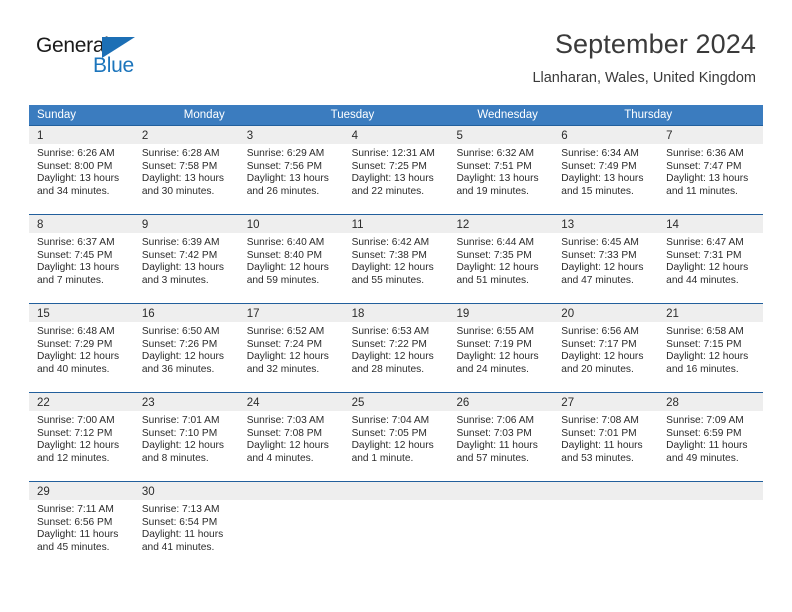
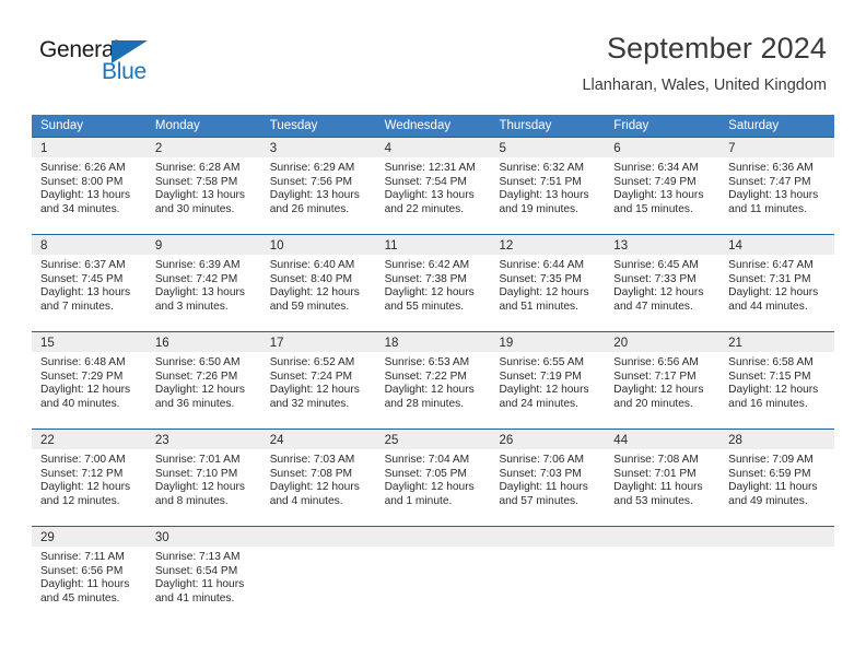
  General
  Blue
  September 2024
  Llanharan, Wales, United Kingdom
  Sunday
  Monday
  Tuesday
  Wednesday
  Thursday
+ Friday
+ Saturday
  1
  Sunrise: 6:26 AM
  Sunset: 8:00 PM
  Daylight: 13 hours
  and 34 minutes.
  2
  Sunrise: 6:28 AM
  Sunset: 7:58 PM
  Daylight: 13 hours
  and 30 minutes.
  3
  Sunrise: 6:29 AM
  Sunset: 7:56 PM
  Daylight: 13 hours
  and 26 minutes.
  4
  Sunrise: 12:31 AM
- Sunset: 7:25 PM
+ Sunset: 7:54 PM
  Daylight: 13 hours
  and 22 minutes.
  5
  Sunrise: 6:32 AM
  Sunset: 7:51 PM
  Daylight: 13 hours
  and 19 minutes.
  6
  Sunrise: 6:34 AM
  Sunset: 7:49 PM
  Daylight: 13 hours
  and 15 minutes.
  7
  Sunrise: 6:36 AM
  Sunset: 7:47 PM
  Daylight: 13 hours
  and 11 minutes.
  8
  Sunrise: 6:37 AM
  Sunset: 7:45 PM
  Daylight: 13 hours
  and 7 minutes.
  9
  Sunrise: 6:39 AM
  Sunset: 7:42 PM
  Daylight: 13 hours
  and 3 minutes.
  10
  Sunrise: 6:40 AM
  Sunset: 8:40 PM
  Daylight: 12 hours
  and 59 minutes.
  11
  Sunrise: 6:42 AM
  Sunset: 7:38 PM
  Daylight: 12 hours
  and 55 minutes.
  12
  Sunrise: 6:44 AM
  Sunset: 7:35 PM
  Daylight: 12 hours
  and 51 minutes.
  13
  Sunrise: 6:45 AM
  Sunset: 7:33 PM
  Daylight: 12 hours
  and 47 minutes.
  14
  Sunrise: 6:47 AM
  Sunset: 7:31 PM
  Daylight: 12 hours
  and 44 minutes.
  15
  Sunrise: 6:48 AM
  Sunset: 7:29 PM
  Daylight: 12 hours
  and 40 minutes.
  16
  Sunrise: 6:50 AM
  Sunset: 7:26 PM
  Daylight: 12 hours
  and 36 minutes.
  17
  Sunrise: 6:52 AM
  Sunset: 7:24 PM
  Daylight: 12 hours
  and 32 minutes.
  18
  Sunrise: 6:53 AM
  Sunset: 7:22 PM
  Daylight: 12 hours
  and 28 minutes.
  19
  Sunrise: 6:55 AM
  Sunset: 7:19 PM
  Daylight: 12 hours
  and 24 minutes.
  20
  Sunrise: 6:56 AM
  Sunset: 7:17 PM
  Daylight: 12 hours
  and 20 minutes.
  21
  Sunrise: 6:58 AM
  Sunset: 7:15 PM
  Daylight: 12 hours
  and 16 minutes.
  22
  Sunrise: 7:00 AM
  Sunset: 7:12 PM
  Daylight: 12 hours
  and 12 minutes.
  23
  Sunrise: 7:01 AM
  Sunset: 7:10 PM
  Daylight: 12 hours
  and 8 minutes.
  24
  Sunrise: 7:03 AM
  Sunset: 7:08 PM
  Daylight: 12 hours
  and 4 minutes.
  25
  Sunrise: 7:04 AM
  Sunset: 7:05 PM
  Daylight: 12 hours
  and 1 minute.
  26
  Sunrise: 7:06 AM
  Sunset: 7:03 PM
  Daylight: 11 hours
  and 57 minutes.
- 27
+ 44
  Sunrise: 7:08 AM
  Sunset: 7:01 PM
  Daylight: 11 hours
  and 53 minutes.
  28
  Sunrise: 7:09 AM
  Sunset: 6:59 PM
  Daylight: 11 hours
  and 49 minutes.
  29
  Sunrise: 7:11 AM
  Sunset: 6:56 PM
  Daylight: 11 hours
  and 45 minutes.
  30
  Sunrise: 7:13 AM
  Sunset: 6:54 PM
  Daylight: 11 hours
  and 41 minutes.
